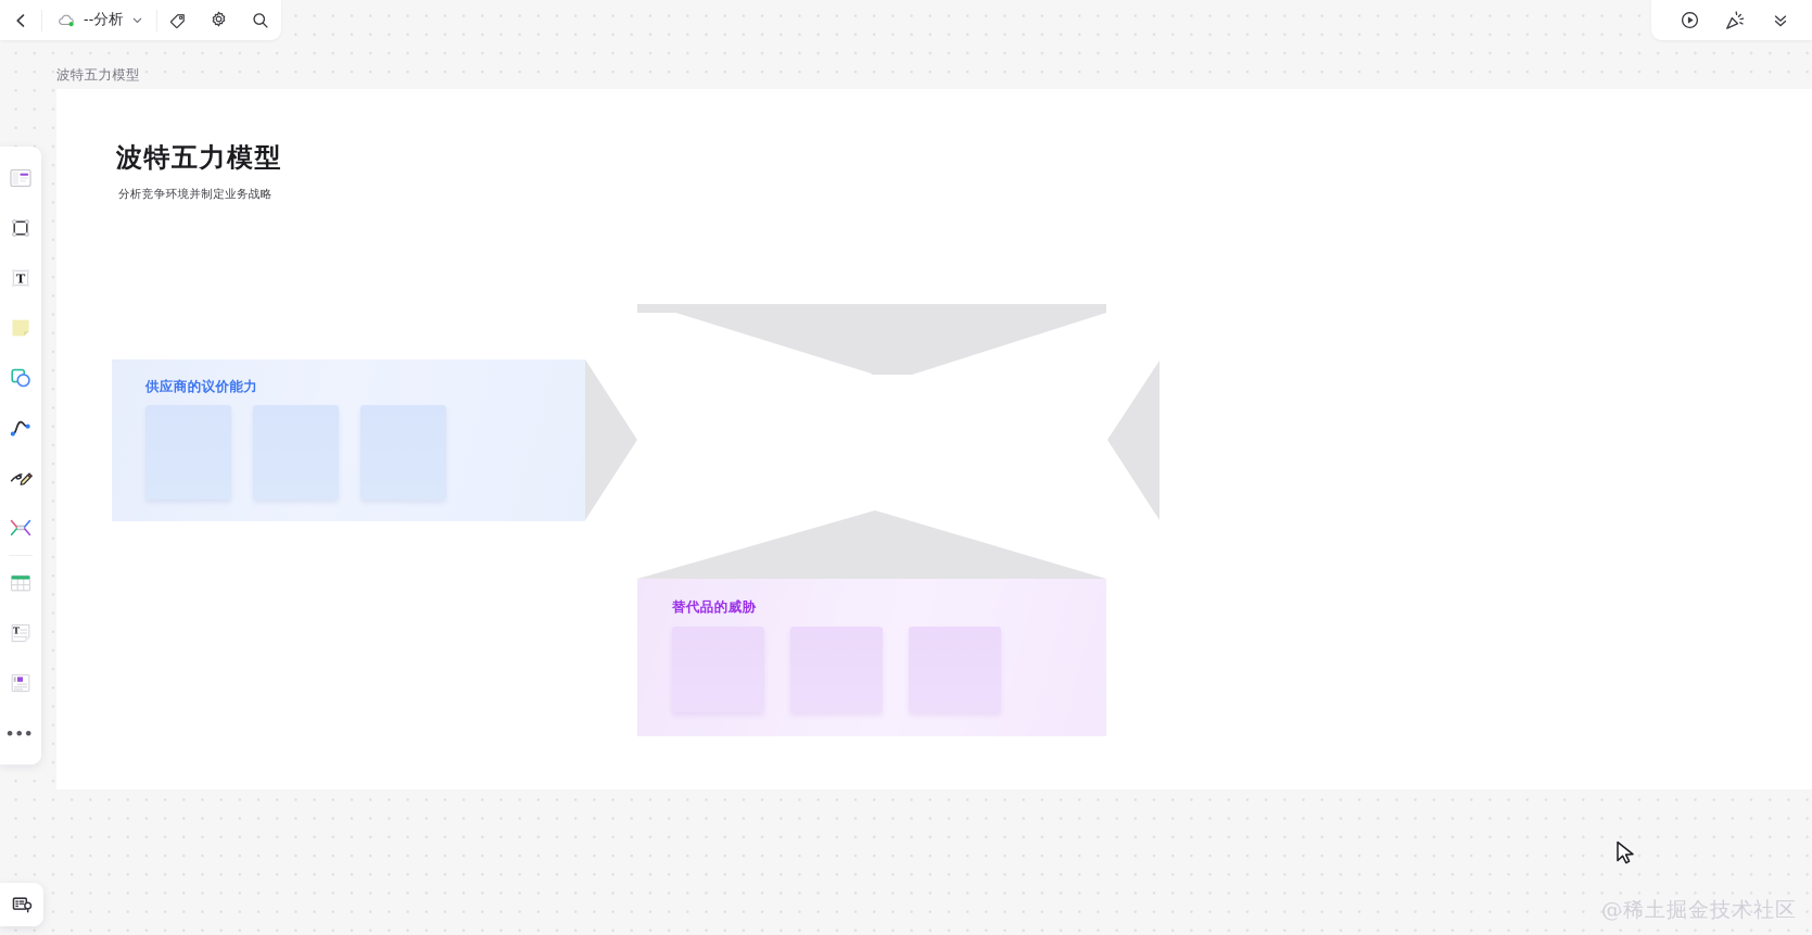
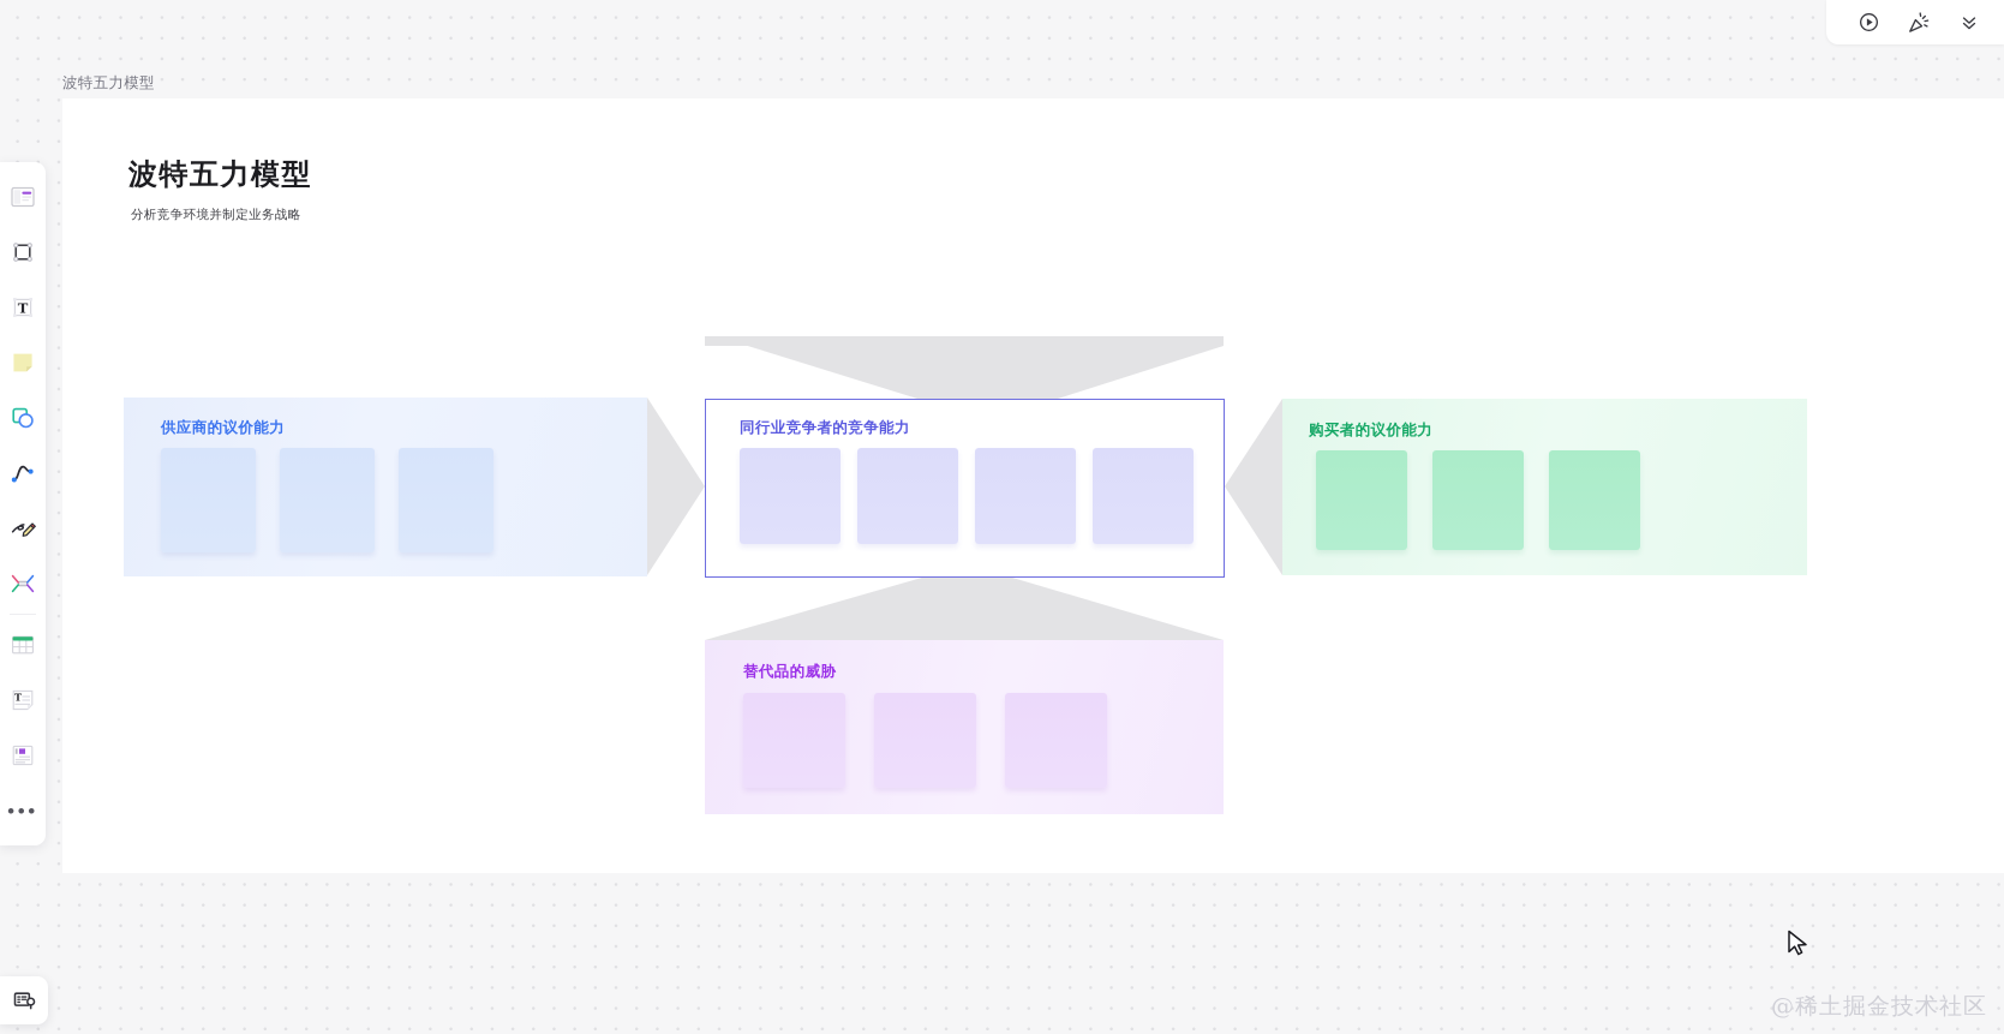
  波特五力模型
  分析竞争环境并制定业务战略
  供应商的议价能力
+ 同行业竞争者的竞争能力
+ 购买者的议价能力
  替代品的威胁
  波特五力模型
- --分析
  T
  T
  •••
  @稀土掘金技术社区
